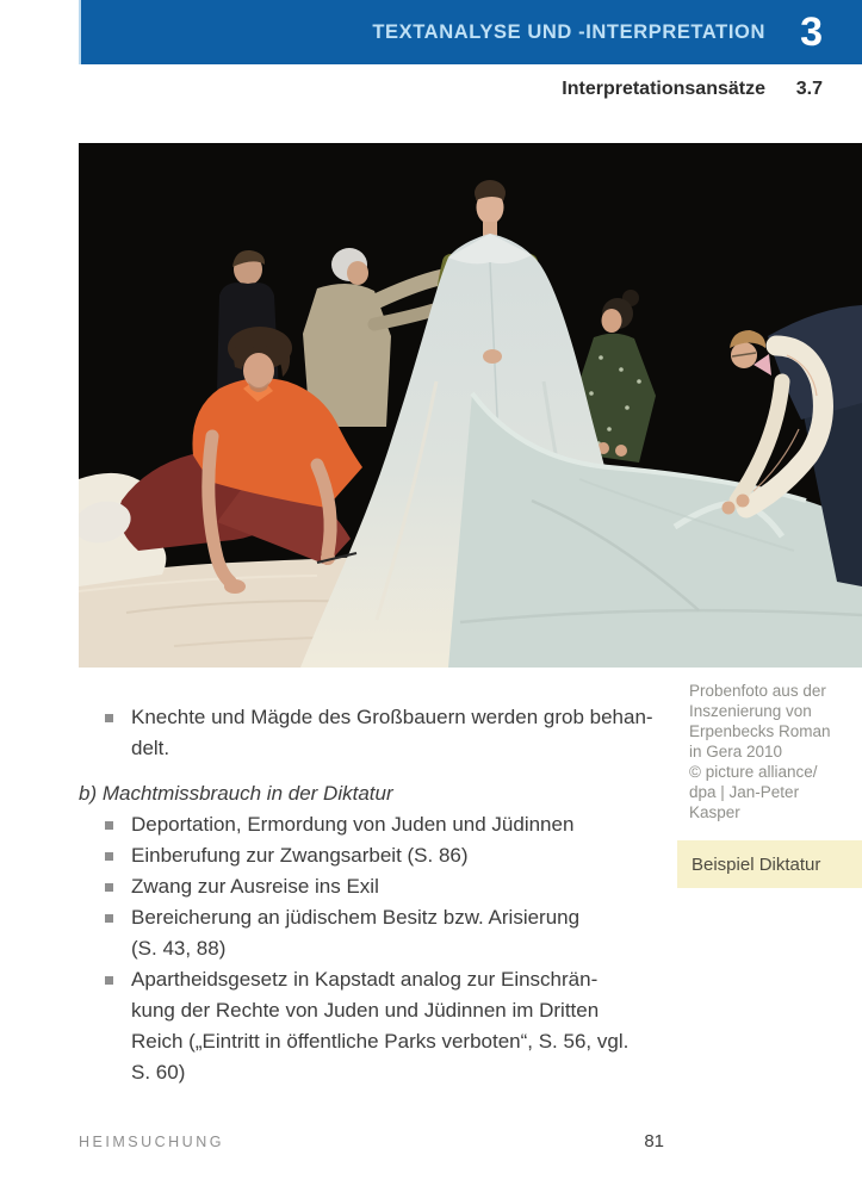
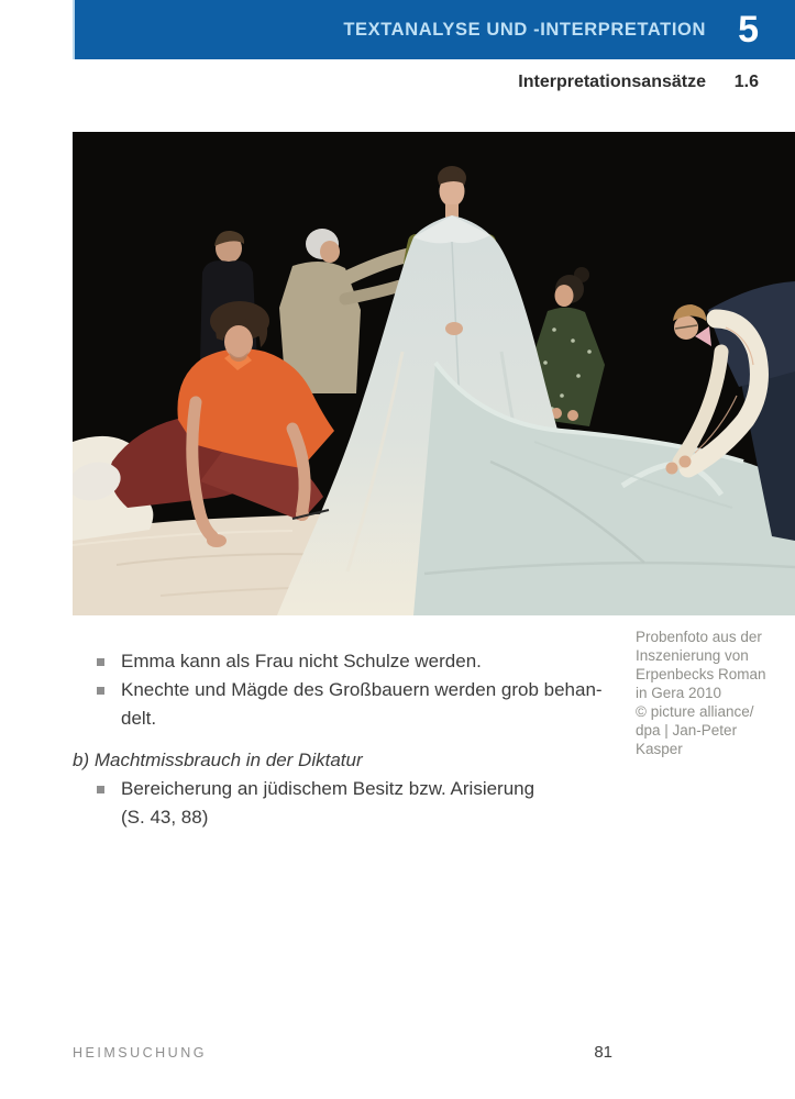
  TEXTANALYSE UND -INTERPRETATION
- 3
+ 5
  Interpretationsansätze
- 3.7
+ 1.6
+ Emma kann als Frau nicht Schulze werden.
  Knechte und Mägde des Großbauern werden grob behan-
  delt.
  b) Machtmissbrauch in der Diktatur
- Deportation, Ermordung von Juden und Jüdinnen
- Einberufung zur Zwangsarbeit (S. 86)
- Zwang zur Ausreise ins Exil
  Bereicherung an jüdischem Besitz bzw. Arisierung
  (S. 43, 88)
- Apartheidsgesetz in Kapstadt analog zur Einschrän-
- kung der Rechte von Juden und Jüdinnen im Dritten
- Reich („Eintritt in öffentliche Parks verboten“, S. 56, vgl.
- S. 60)
  Probenfoto aus der
  Inszenierung von
  Erpenbecks Roman
  in Gera 2010
  © picture alliance/
  dpa | Jan-Peter
  Kasper
- Beispiel Diktatur
  HEIMSUCHUNG
  81
